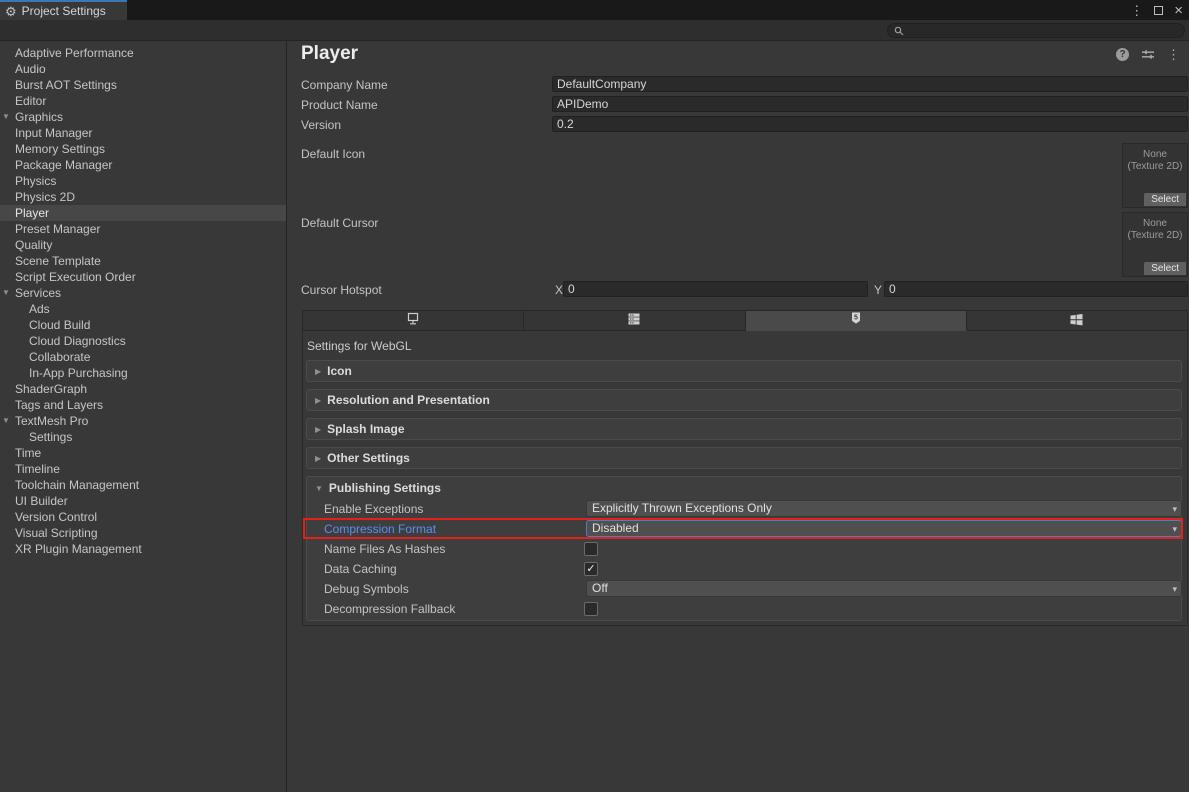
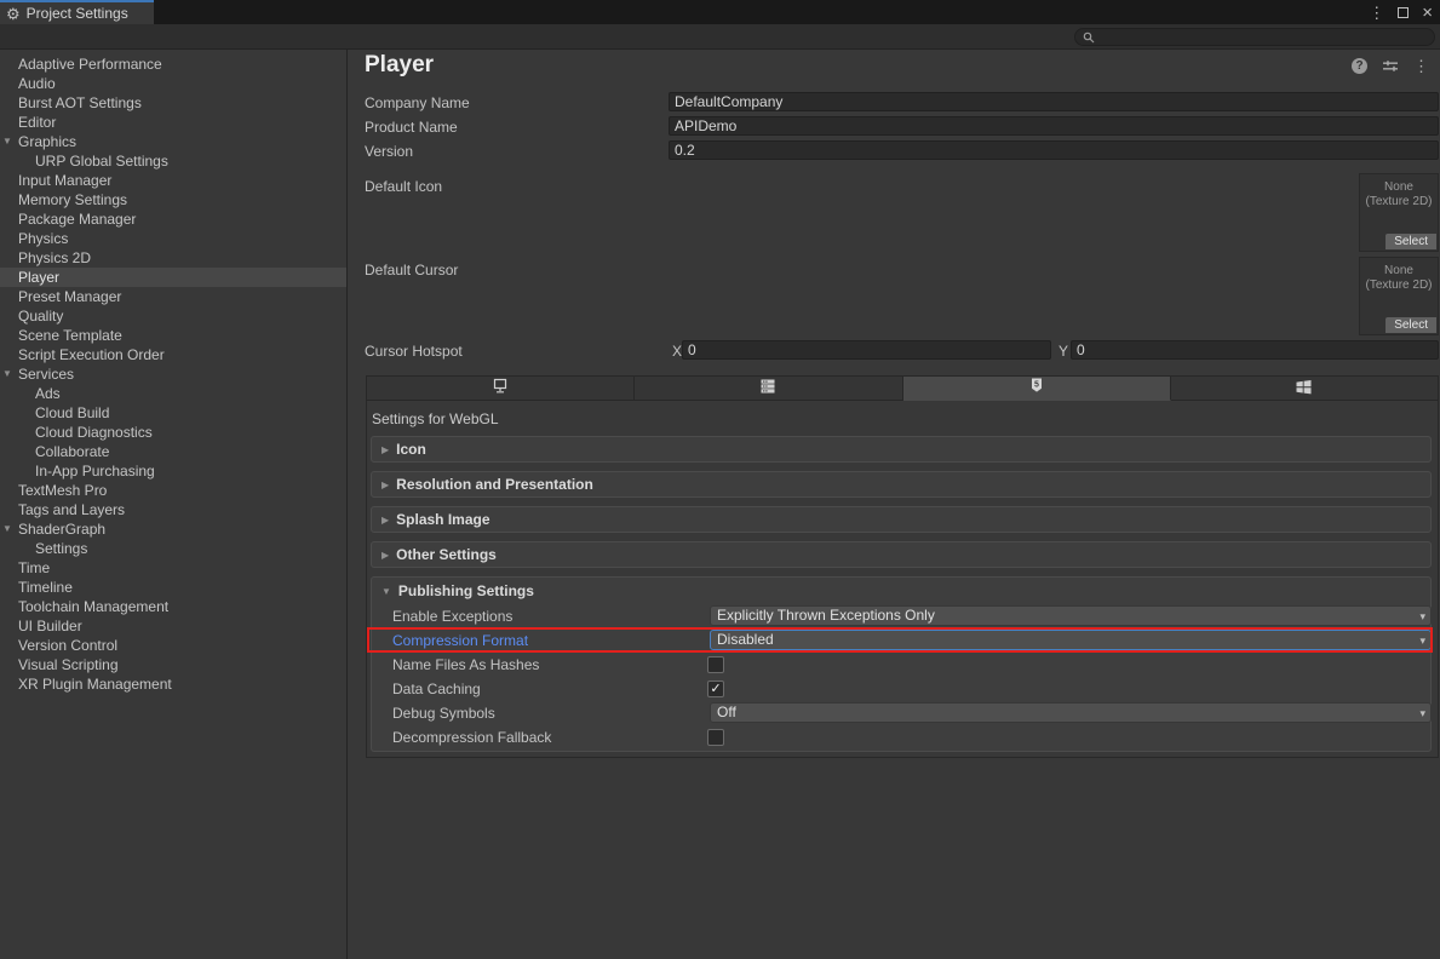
  ⚙
  Project Settings
  ⋮
  ×
  Adaptive Performance
  Audio
  Burst AOT Settings
  Editor
  ▼
  Graphics
+ URP Global Settings
  Input Manager
  Memory Settings
  Package Manager
  Physics
  Physics 2D
  Player
  Preset Manager
  Quality
  Scene Template
  Script Execution Order
  ▼
  Services
  Ads
  Cloud Build
  Cloud Diagnostics
  Collaborate
  In-App Purchasing
- ShaderGraph
+ TextMesh Pro
  Tags and Layers
  ▼
- TextMesh Pro
+ ShaderGraph
  Settings
  Time
  Timeline
  Toolchain Management
  UI Builder
  Version Control
  Visual Scripting
  XR Plugin Management
  Player
  ?
  ⋮
  Company Name
  DefaultCompany
  Product Name
  APIDemo
  Version
  0.2
  Default Icon
  None
  (Texture 2D)
  Select
  Default Cursor
  None
  (Texture 2D)
  Select
  Cursor Hotspot
  X
  0
  Y
  0
  Settings for WebGL
  ▶
  Icon
  ▶
  Resolution and Presentation
  ▶
  Splash Image
  ▶
  Other Settings
  ▼
  Publishing Settings
  Enable Exceptions
  Explicitly Thrown Exceptions Only
  ▾
  Compression Format
  Disabled
  ▾
  Name Files As Hashes
  Data Caching
  ✓
  Debug Symbols
  Off
  ▾
  Decompression Fallback
